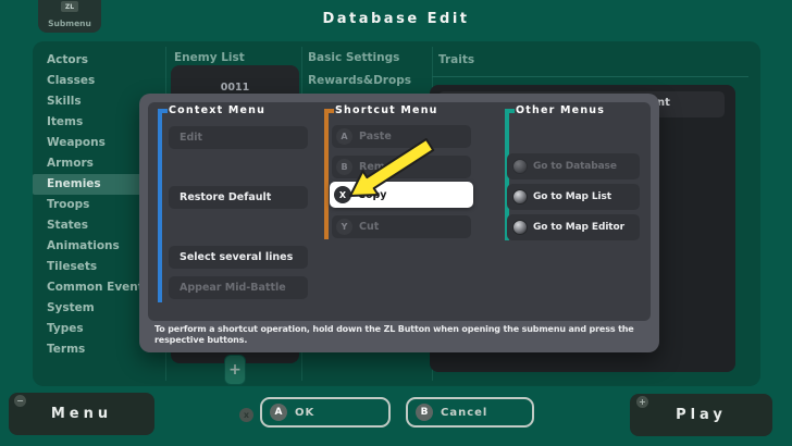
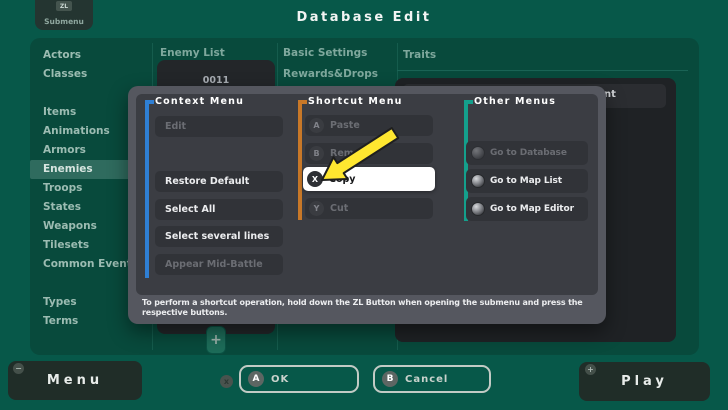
  Submenu
  Database Edit
  Actors
  Classes
- Skills
  Items
- Weapons
+ Animations
  Armors
  Enemies
  Troops
  States
- Animations
+ Weapons
  Tilesets
  Common Even
- System
  Types
  Terms
  Enemy List
  0011
  +
  Basic Settings
  Rewards&Drops
  Traits
  nt
  Context Menu
  Edit
  Restore Default
+ Select All
  Select several lines
  Appear Mid-Battle
  Shortcut Menu
  A
  Paste
  B
  X
  Y
  Cut
  Other Menus
  Go to Database
  Go to Map List
  Go to Map Editor
  To perform a shortcut operation, hold down the ZL Button when opening the submenu and press the respective buttons.
  Menu
  −
  x
  A
  OK
  B
  Cancel
  Play
  +
